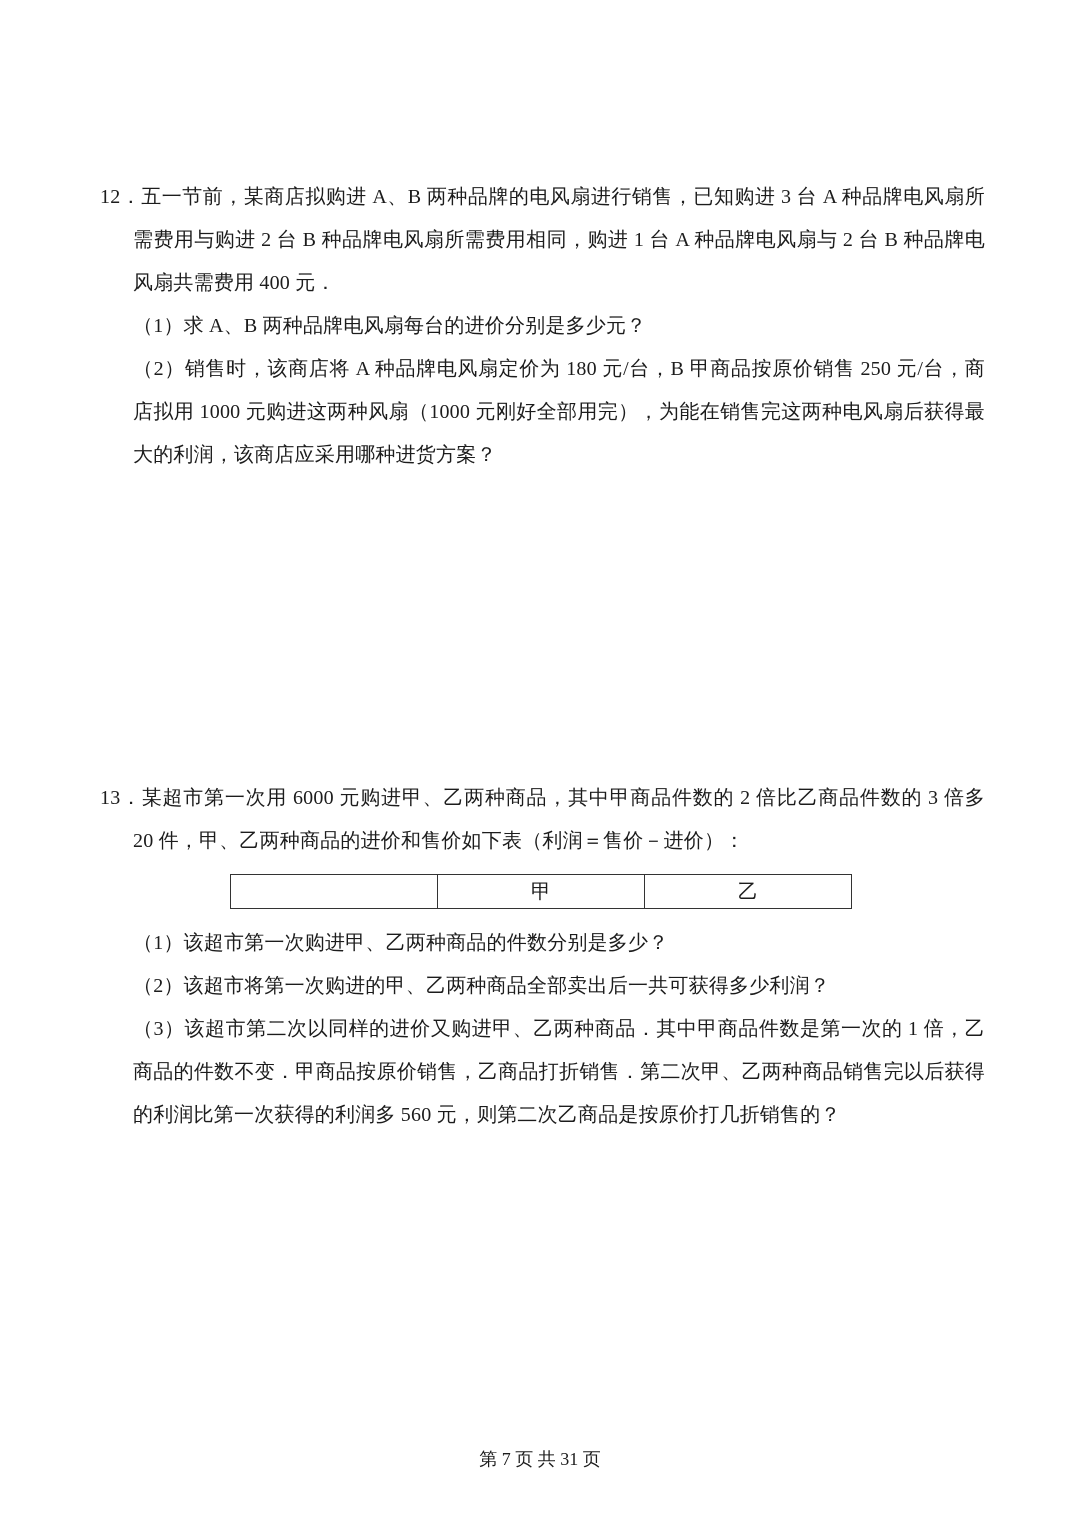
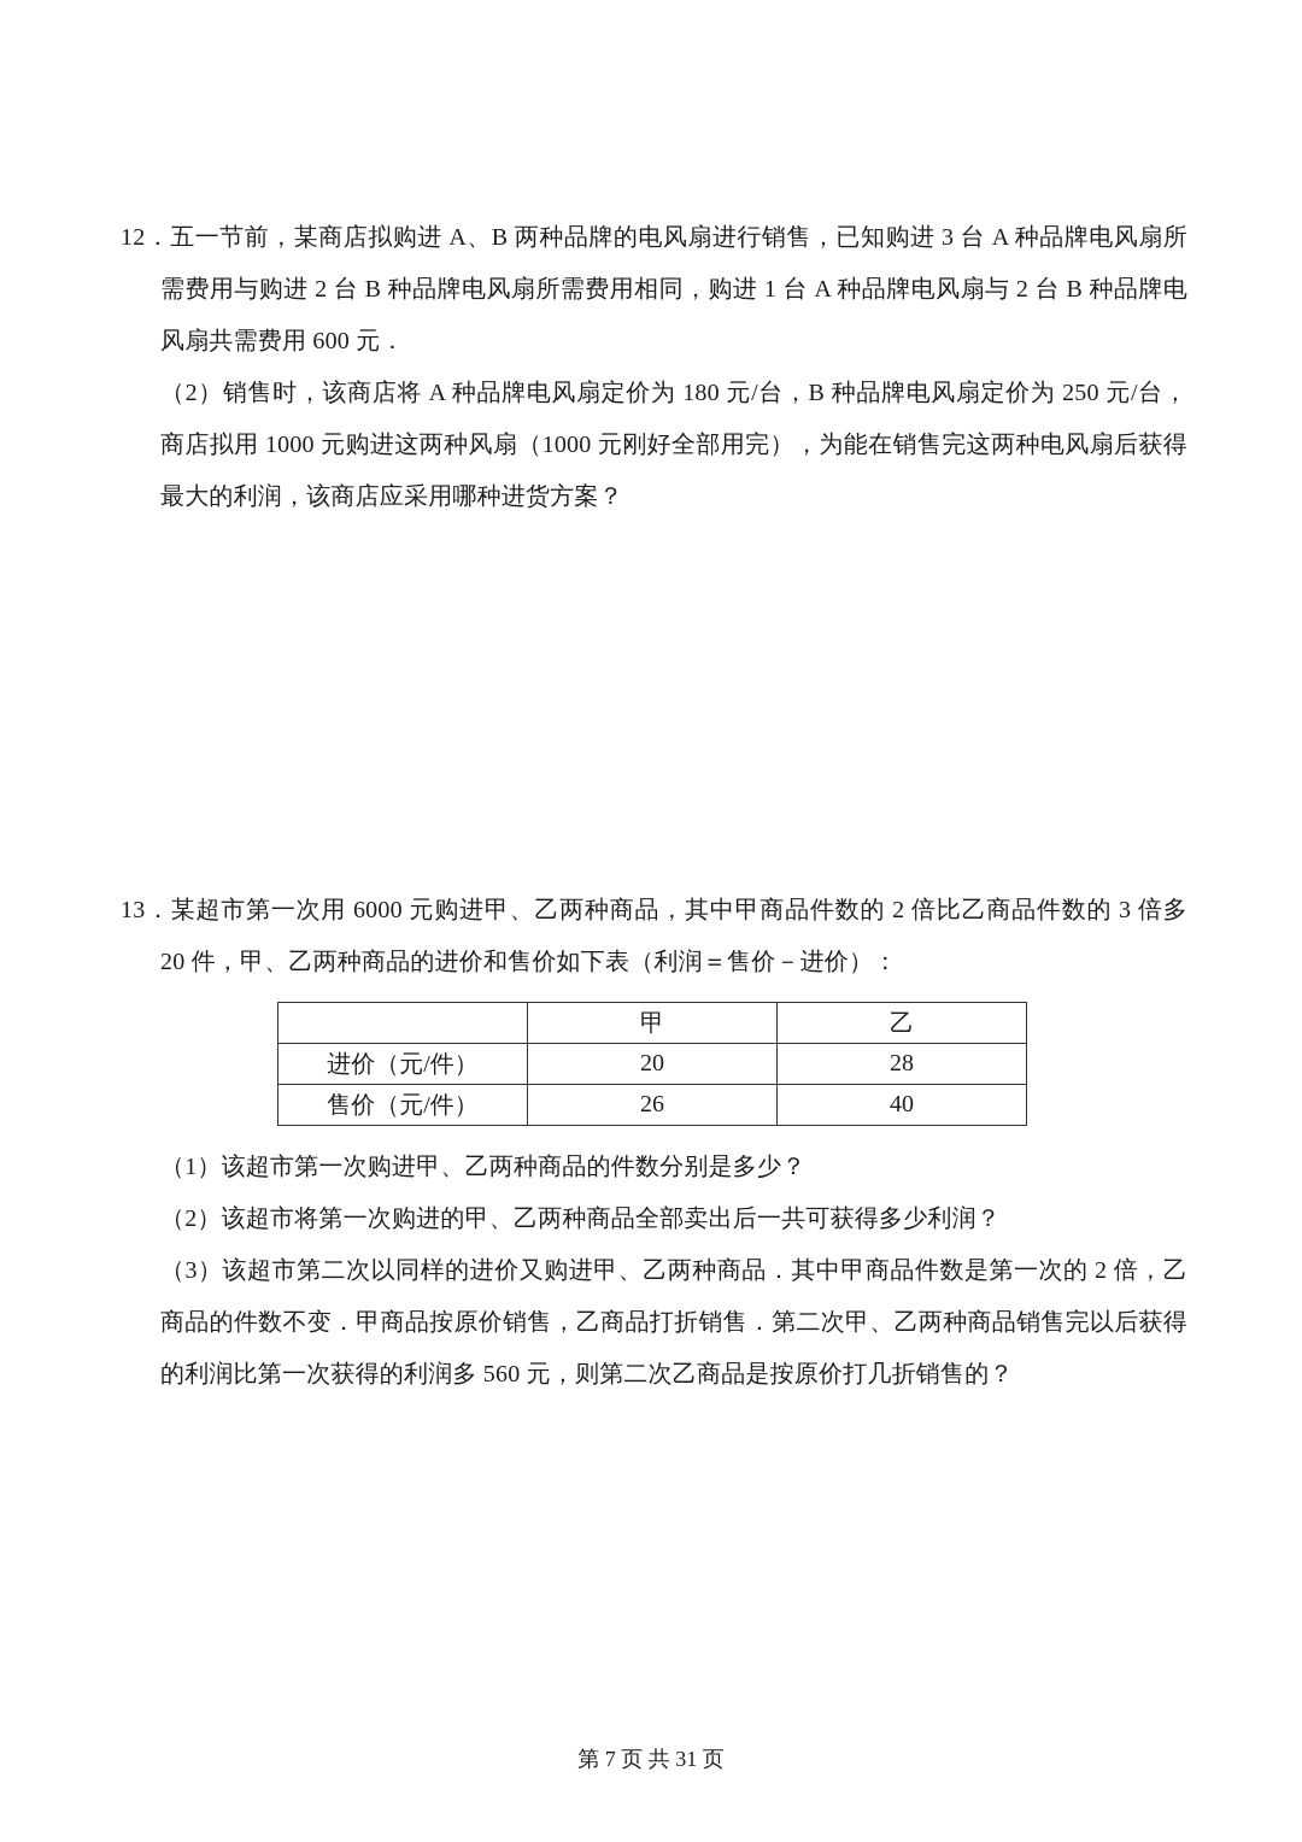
- 12．五一节前，某商店拟购进 A、B 两种品牌的电风扇进行销售，已知购进 3 台 A 种品牌电风扇所需费用与购进 2 台 B 种品牌电风扇所需费用相同，购进 1 台 A 种品牌电风扇与 2 台 B 种品牌电风扇共需费用 400 元．
+ 12．五一节前，某商店拟购进 A、B 两种品牌的电风扇进行销售，已知购进 3 台 A 种品牌电风扇所需费用与购进 2 台 B 种品牌电风扇所需费用相同，购进 1 台 A 种品牌电风扇与 2 台 B 种品牌电风扇共需费用 600 元．
- （1）求 A、B 两种品牌电风扇每台的进价分别是多少元？
- （2）销售时，该商店将 A 种品牌电风扇定价为 180 元/台，B 甲商品按原价销售 250 元/台，商店拟用 1000 元购进这两种风扇（1000 元刚好全部用完），为能在销售完这两种电风扇后获得最大的利润，该商店应采用哪种进货方案？
+ （2）销售时，该商店将 A 种品牌电风扇定价为 180 元/台，B 种品牌电风扇定价为 250 元/台，商店拟用 1000 元购进这两种风扇（1000 元刚好全部用完），为能在销售完这两种电风扇后获得最大的利润，该商店应采用哪种进货方案？
  13．某超市第一次用 6000 元购进甲、乙两种商品，其中甲商品件数的 2 倍比乙商品件数的 3 倍多 20 件，甲、乙两种商品的进价和售价如下表（利润＝售价－进价）：
  	甲	乙
+ 进价（元/件）	20	28
+ 售价（元/件）	26	40
  （1）该超市第一次购进甲、乙两种商品的件数分别是多少？
  （2）该超市将第一次购进的甲、乙两种商品全部卖出后一共可获得多少利润？
- （3）该超市第二次以同样的进价又购进甲、乙两种商品．其中甲商品件数是第一次的 1 倍，乙商品的件数不变．甲商品按原价销售，乙商品打折销售．第二次甲、乙两种商品销售完以后获得的利润比第一次获得的利润多 560 元，则第二次乙商品是按原价打几折销售的？
+ （3）该超市第二次以同样的进价又购进甲、乙两种商品．其中甲商品件数是第一次的 2 倍，乙商品的件数不变．甲商品按原价销售，乙商品打折销售．第二次甲、乙两种商品销售完以后获得的利润比第一次获得的利润多 560 元，则第二次乙商品是按原价打几折销售的？
  第 7 页 共 31 页
